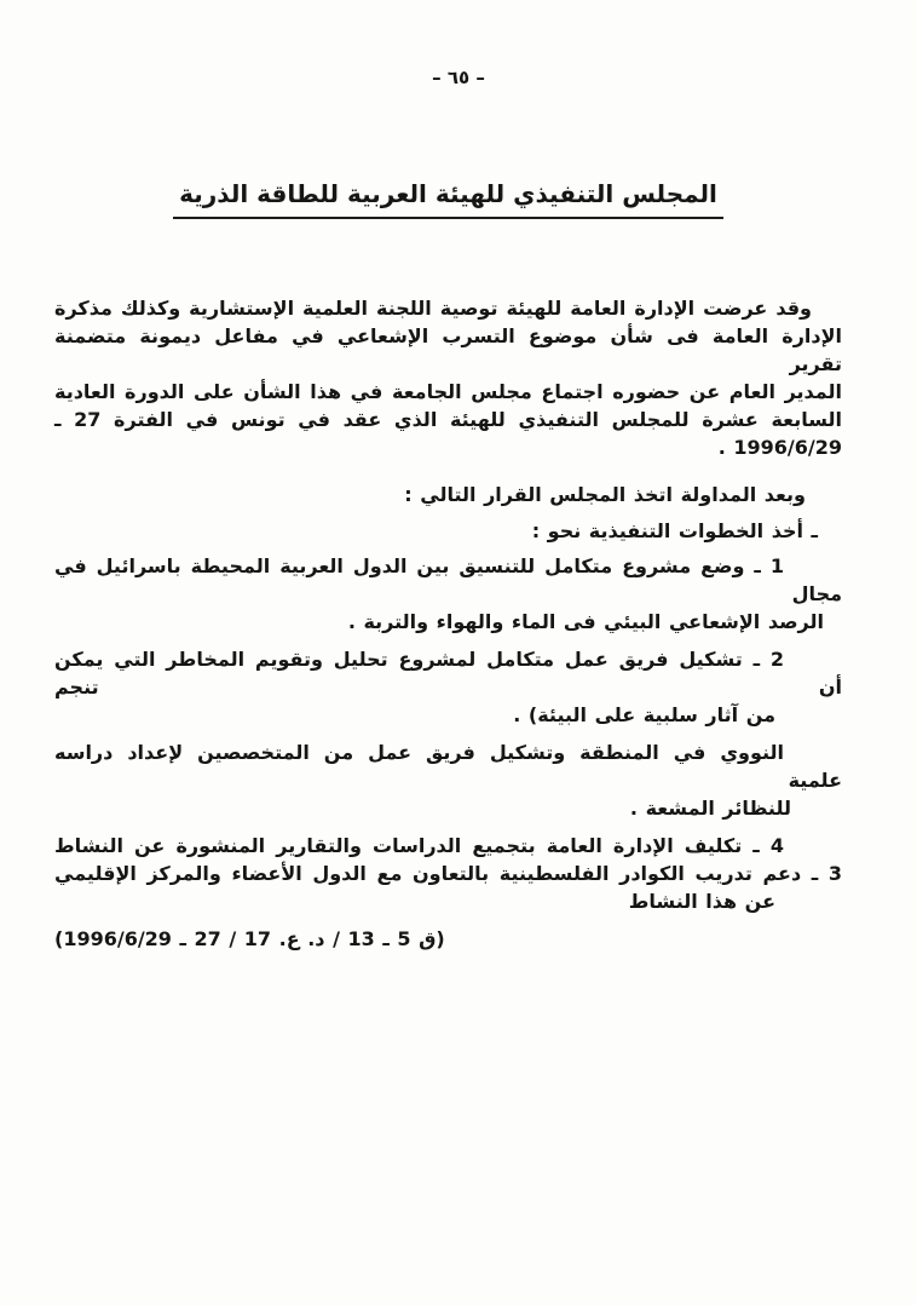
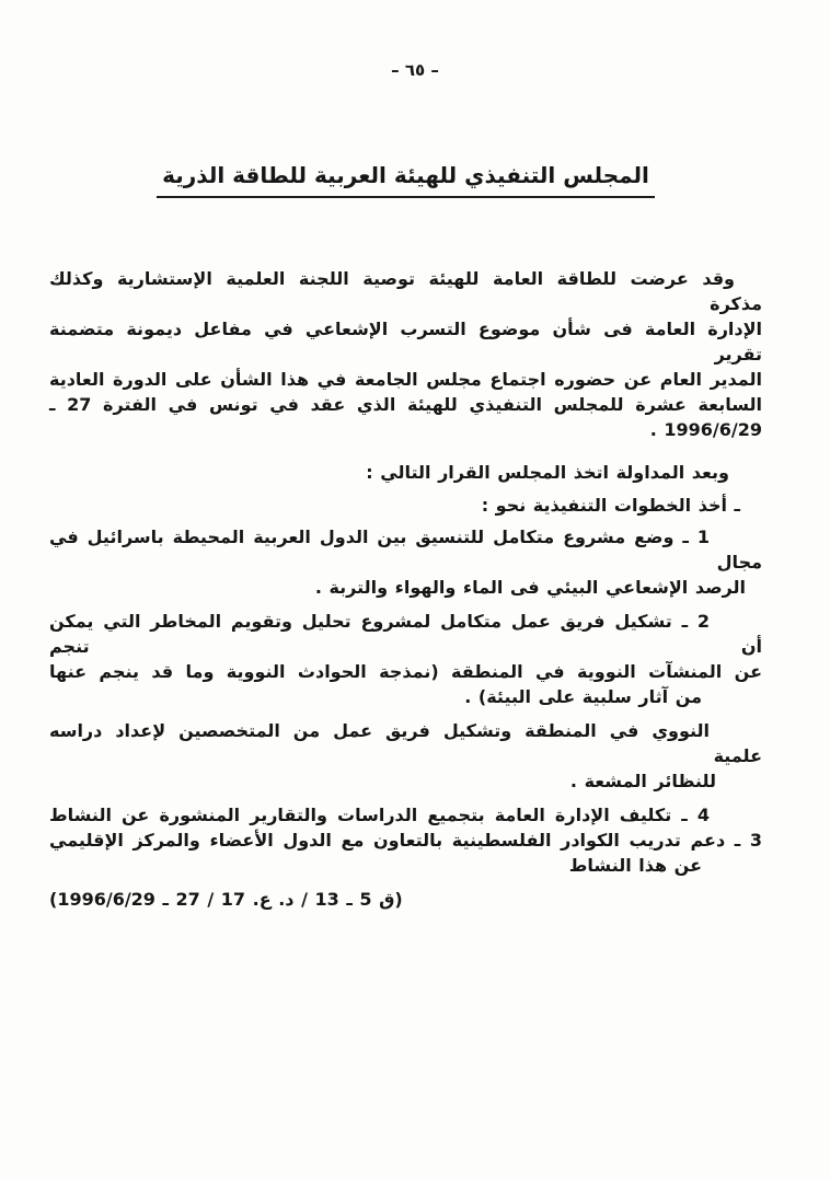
  – ٦٥ –
  المجلس التنفيذي للهيئة العربية للطاقة الذرية
- وقد عرضت الإدارة العامة للهيئة توصية اللجنة العلمية الإستشارية وكذلك مذكرة
+ وقد عرضت للطاقة العامة للهيئة توصية اللجنة العلمية الإستشارية وكذلك مذكرة
  الإدارة العامة فى شأن موضوع التسرب الإشعاعي في مفاعل ديمونة متضمنة تقرير
  المدير العام عن حضوره اجتماع مجلس الجامعة في هذا الشأن على الدورة العادية
  السابعة عشرة للمجلس التنفيذي للهيئة الذي عقد في تونس في الفترة 27 ـ
  1996/6/29 .
  وبعد المداولة اتخذ المجلس القرار التالي :
  ـ أخذ الخطوات التنفيذية نحو :
  1 ـ وضع مشروع متكامل للتنسيق بين الدول العربية المحيطة باسرائيل في مجال
  الرصد الإشعاعي البيئي فى الماء والهواء والتربة .
  2 ـ تشكيل فريق عمل متكامل لمشروع تحليل وتقويم المخاطر التي يمكن أن تنجم
+ عن المنشآت النووية في المنطقة (نمذجة الحوادث النووية وما قد ينجم عنها
  من آثار سلبية على البيئة) .
  النووي في المنطقة وتشكيل فريق عمل من المتخصصين لإعداد دراسه علمية
  للنظائر المشعة .
  4 ـ تكليف الإدارة العامة بتجميع الدراسات والتقارير المنشورة عن النشاط
  3 ـ دعم تدريب الكوادر الفلسطينية بالتعاون مع الدول الأعضاء والمركز الإقليمي
  عن هذا النشاط
  (ق 5 ـ 13 / د. ع. 17 / 27 ـ 1996/6/29)
